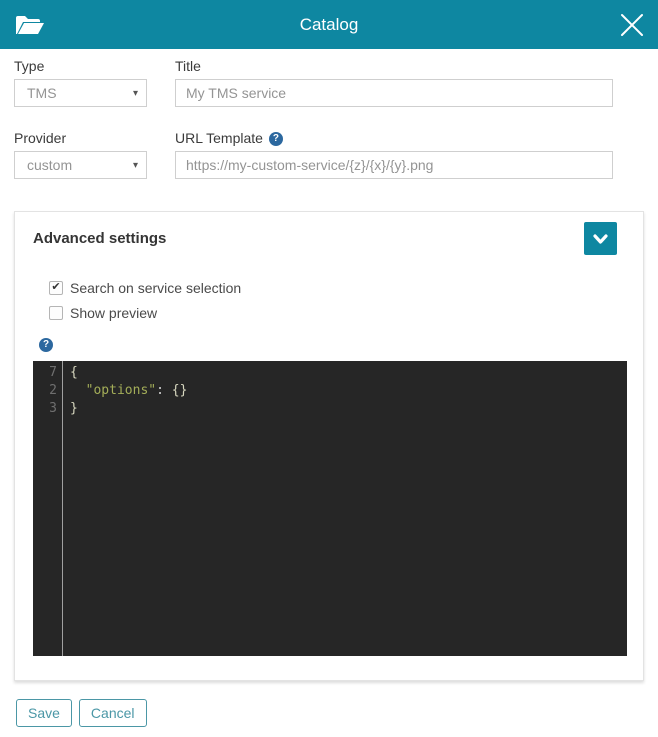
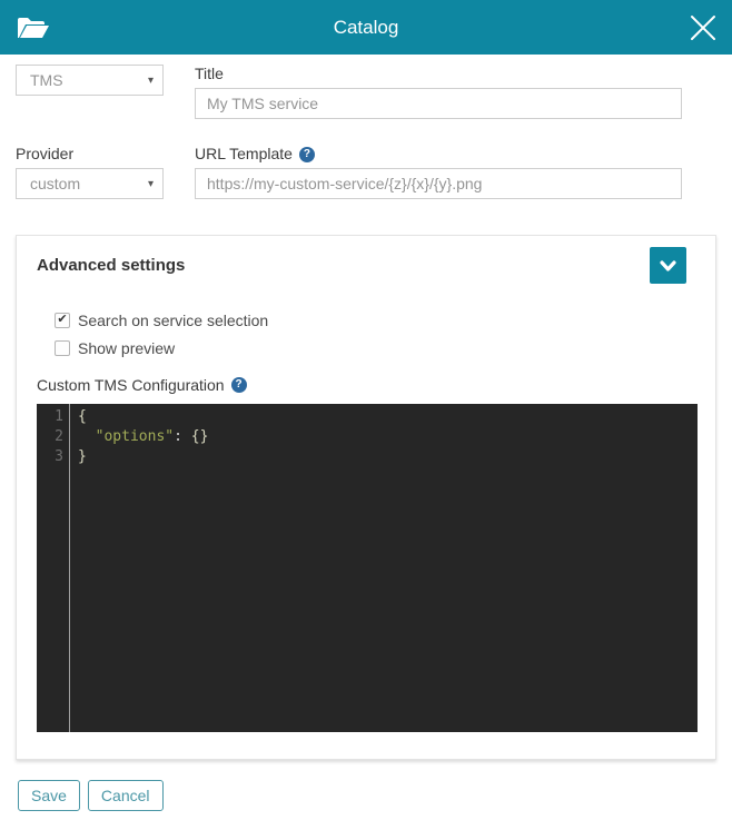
  Catalog
- Type
  TMS
  ▾
  Title
  My TMS service
  Provider
  custom
  ▾
  URL Template
  ?
  https://my-custom-service/{z}/{x}/{y}.png
  Advanced settings
  ✔
  Search on service selection
  Show preview
+ Custom TMS Configuration
  ?
- 7
+ 1
  2
  3
  {
  "options": {}
  }
  Save
  Cancel
